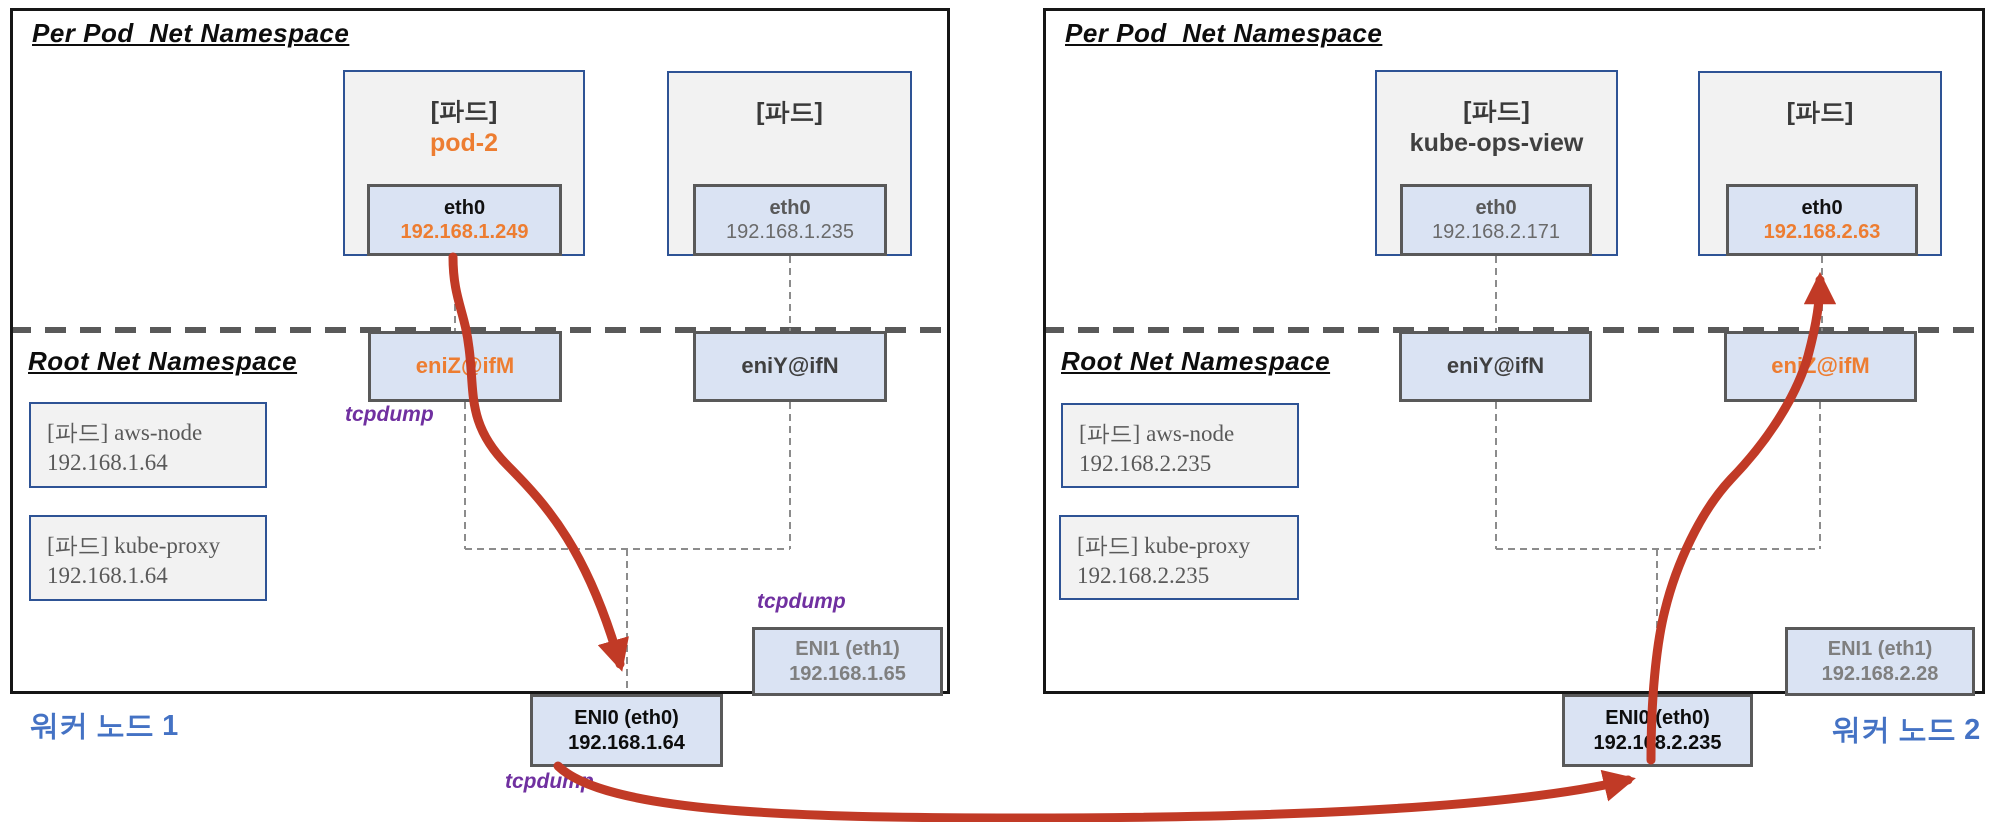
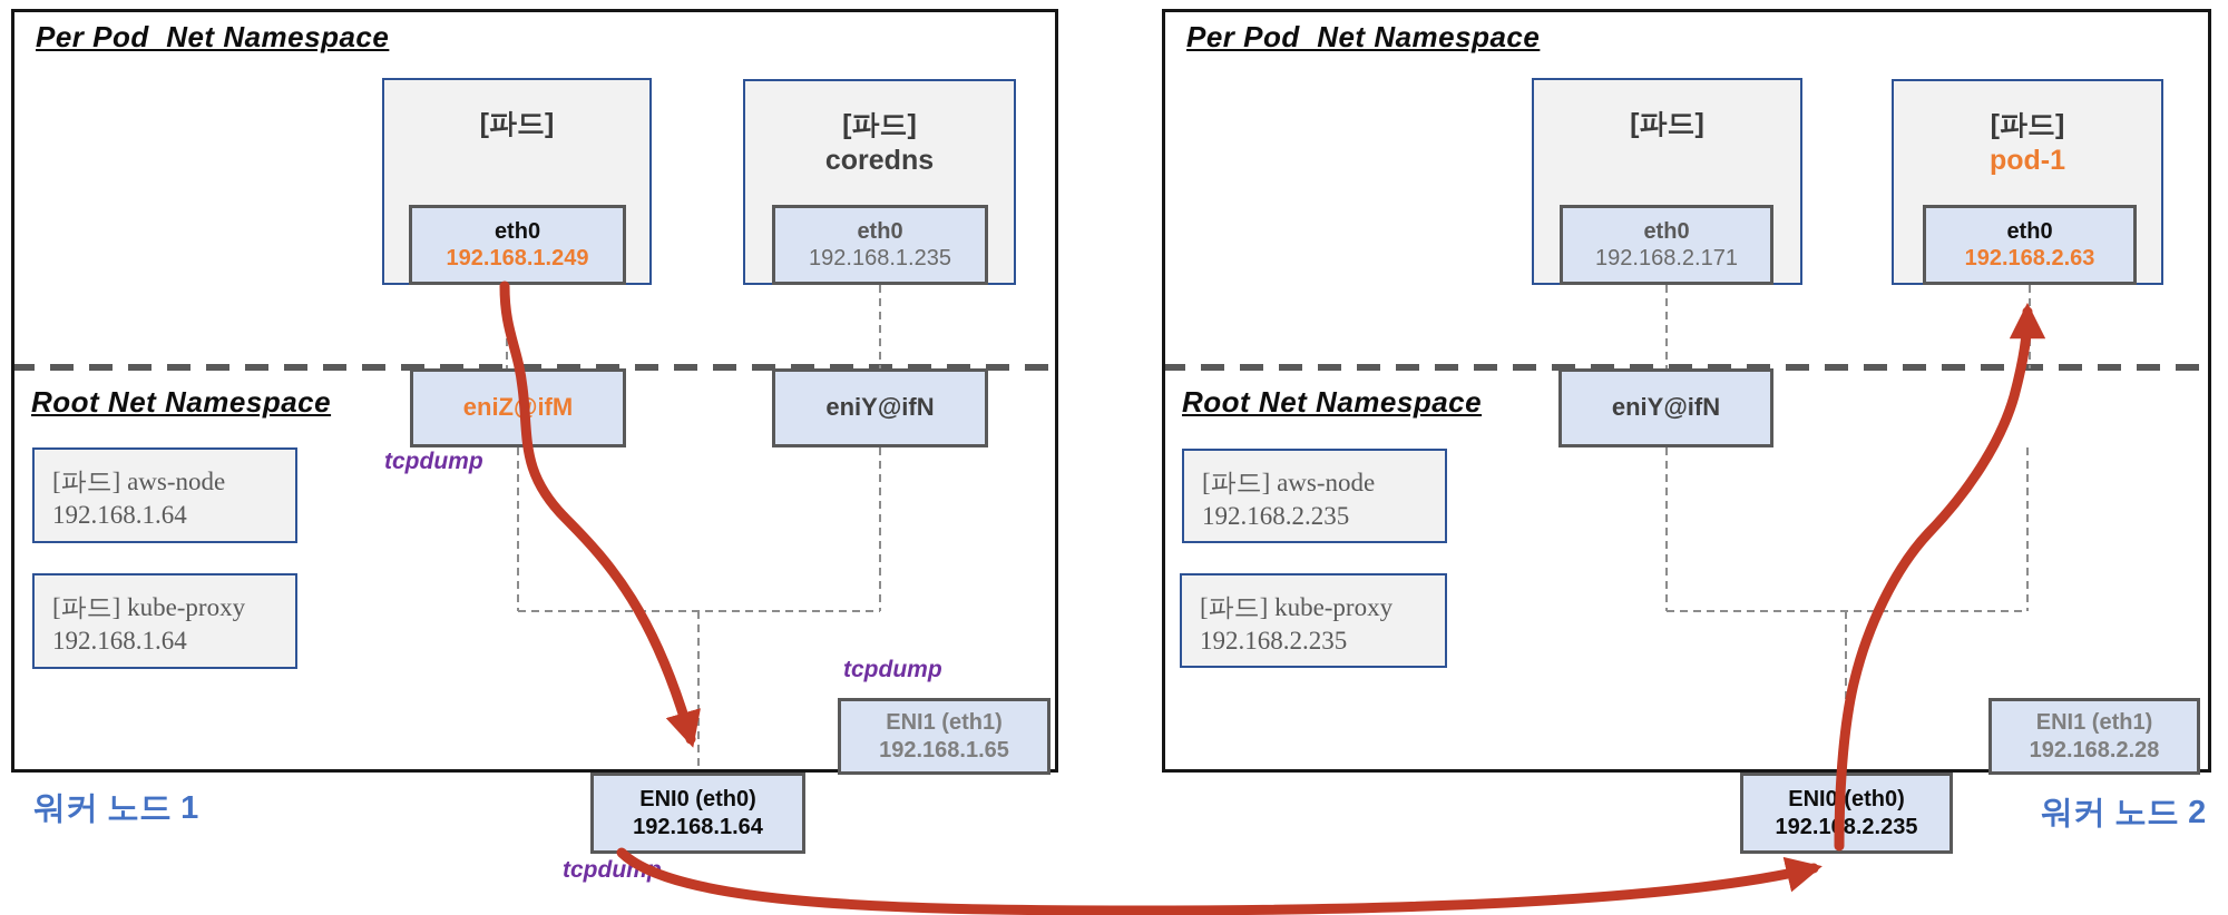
  Per Pod Net Namespace
  [파드]
- pod-2
  eth0
  192.168.1.249
  [파드]
+ coredns
  eth0
  192.168.1.235
  eniZifM
  eniY@ifN
  tcpdump
  Root Net Namespace
  [파드] aws-node
  192.168.1.64
  [파드] kube-proxy
  192.168.1.64
  tcpdump
  ENI1 (eth1)
  192.168.1.65
  ENI0 (eth0)
  192.168.1.64
  tcpdum
  워커 노드 1
  Per Pod Net Namespace
  [파드]
- kube-ops-view
  eth0
  192.168.2.171
  [파드]
+ pod-1
  eth0
  192.168.2.63
  eniY@ifN
- eniZ@ifM
  Root Net Namespace
  [파드] aws-node
  192.168.2.235
  [파드] kube-proxy
  192.168.2.235
  ENI1 (eth1)
  192.168.2.28
  ENI0 (eth0)
  192.18.2.235
  워커 노드 2
